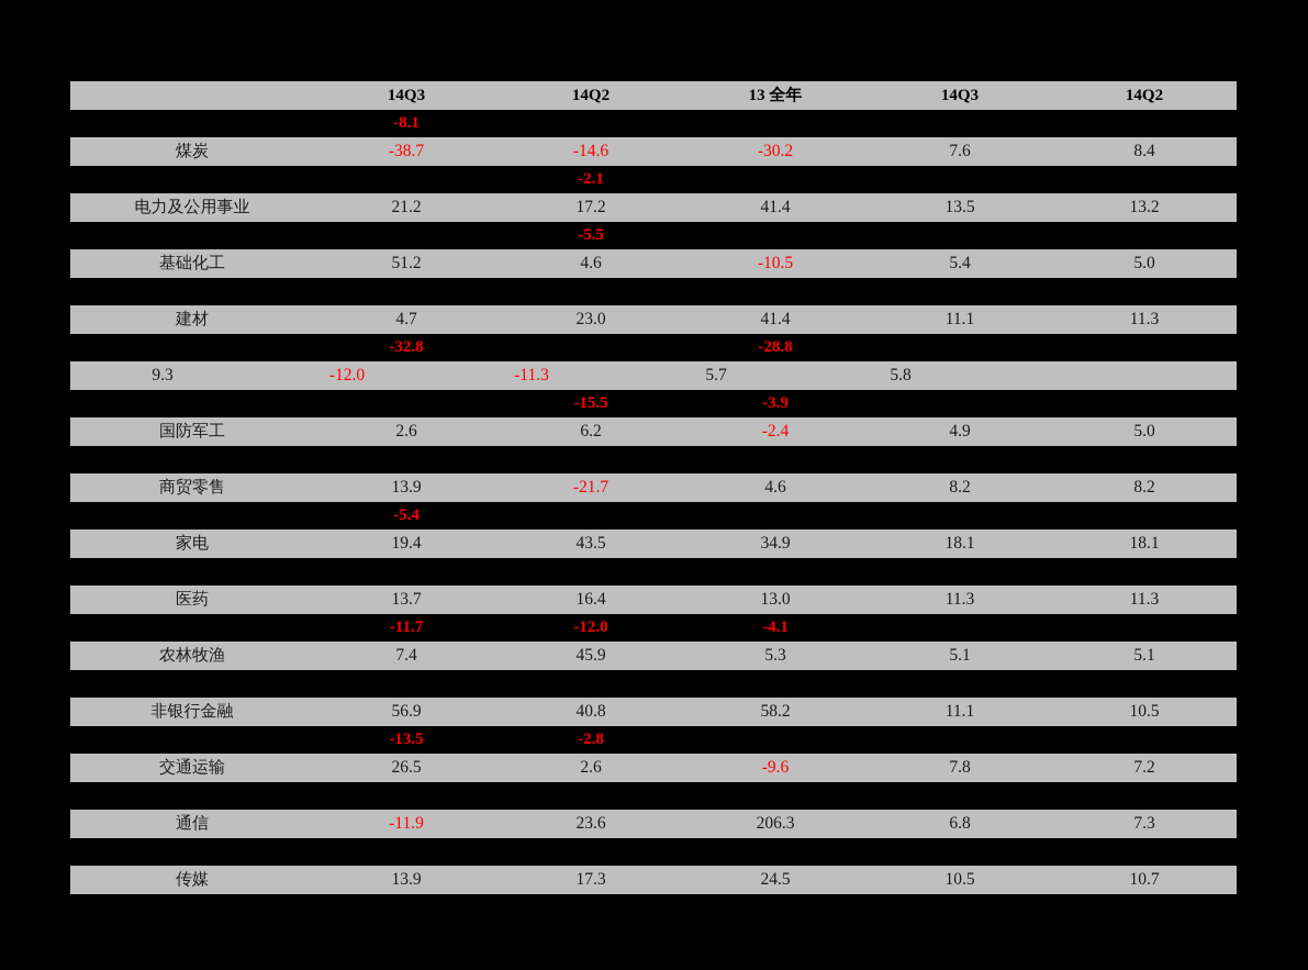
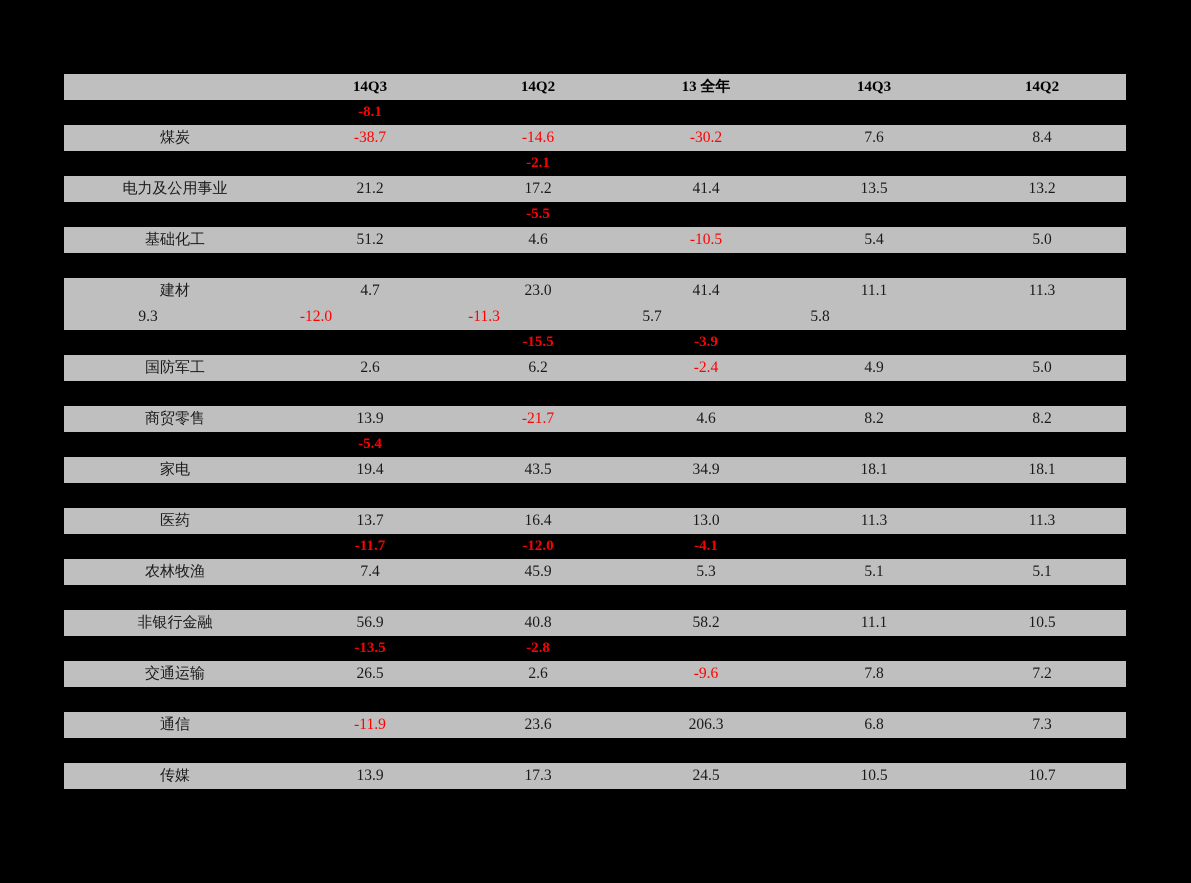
  14Q3
  14Q2
  13 全年
  14Q3
  14Q2
  -8.1
  煤炭
  -38.7
  -14.6
  -30.2
  7.6
  8.4
  -2.1
  电力及公用事业
  21.2
  17.2
  41.4
  13.5
  13.2
  -5.5
  基础化工
  51.2
  4.6
  -10.5
  5.4
  5.0
  建材
  4.7
  23.0
  41.4
  11.1
  11.3
- -32.8
- -28.8
  9.3
  -12.0
  -11.3
  5.7
  5.8
  -15.5
  -3.9
  国防军工
  2.6
  6.2
  -2.4
  4.9
  5.0
  商贸零售
  13.9
  -21.7
  4.6
  8.2
  8.2
  -5.4
  家电
  19.4
  43.5
  34.9
  18.1
  18.1
  医药
  13.7
  16.4
  13.0
  11.3
  11.3
  -11.7
  -12.0
  -4.1
  农林牧渔
  7.4
  45.9
  5.3
  5.1
  5.1
  非银行金融
  56.9
  40.8
  58.2
  11.1
  10.5
  -13.5
  -2.8
  交通运输
  26.5
  2.6
  -9.6
  7.8
  7.2
  通信
  -11.9
  23.6
  206.3
  6.8
  7.3
  传媒
  13.9
  17.3
  24.5
  10.5
  10.7
